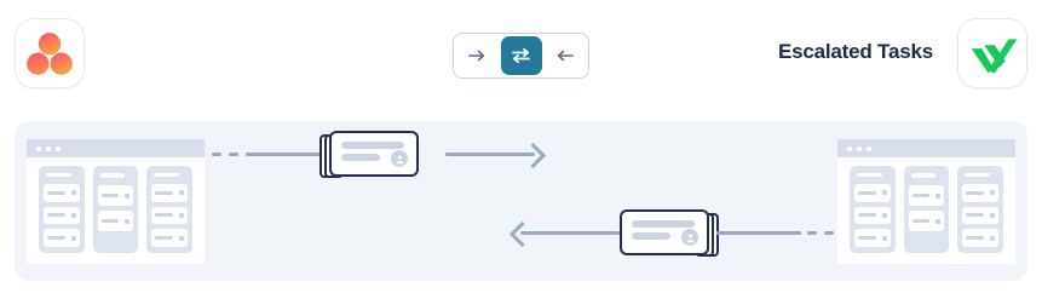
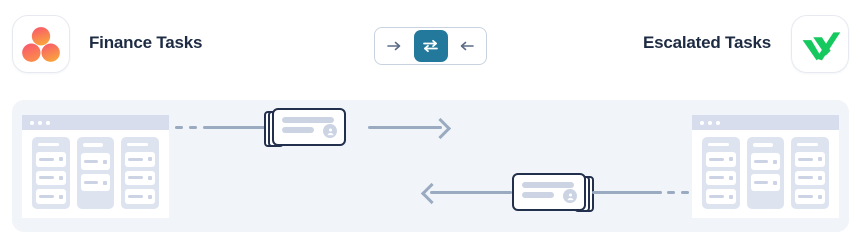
+ Finance Tasks
  Escalated Tasks
